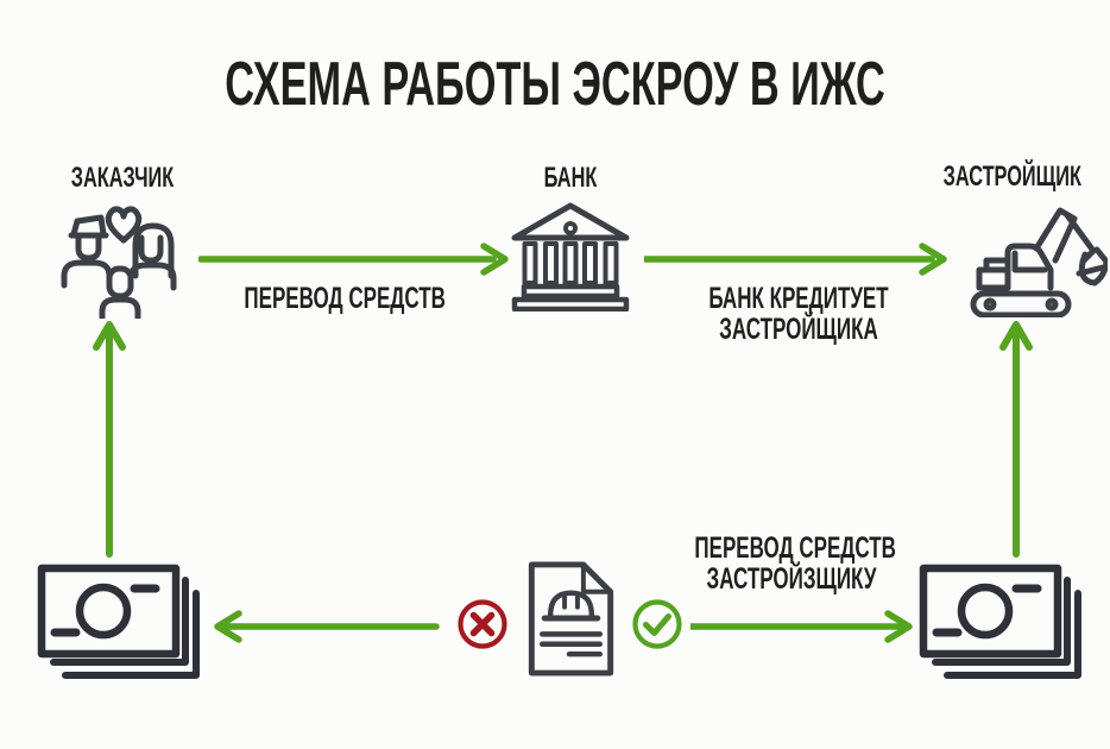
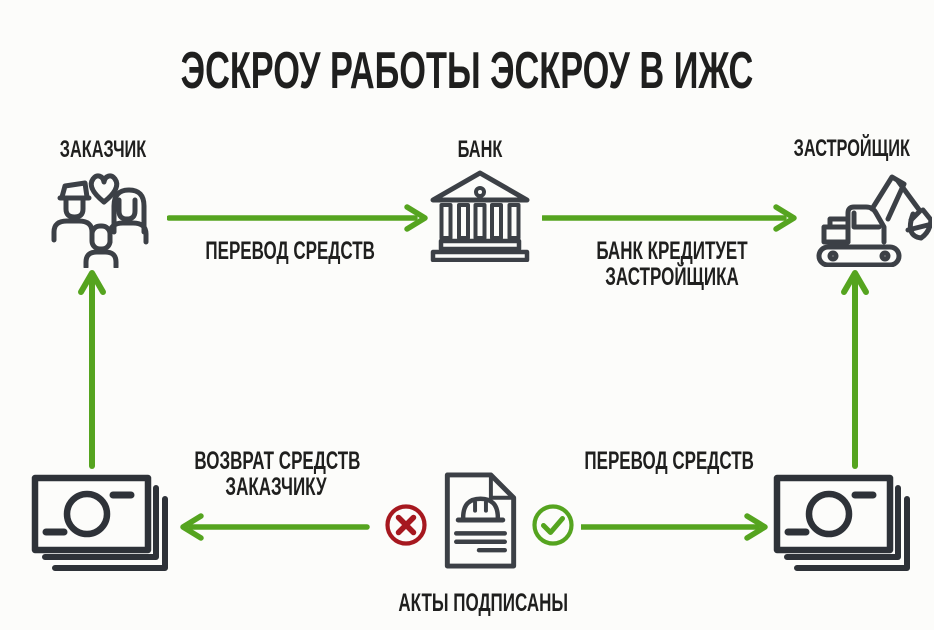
- СХЕМА РАБОТЫ ЭСКРОУ В ИЖС
+ ЭСКРОУ РАБОТЫ ЭСКРОУ В ИЖС
  ЗАКАЗЧИК
  БАНК
  ЗАСТРОЙЩИК
  ПЕРЕВОД СРЕДСТВ
  БАНК КРЕДИТУЕТ
  ЗАСТРОЙЩИКА
+ АКТЫ ПОДПИСАНЫ
+ ВОЗВРАТ СРЕДСТВ
+ ЗАКАЗЧИКУ
  ПЕРЕВОД СРЕДСТВ
- ЗАСТРОЙЗЩИКУ
